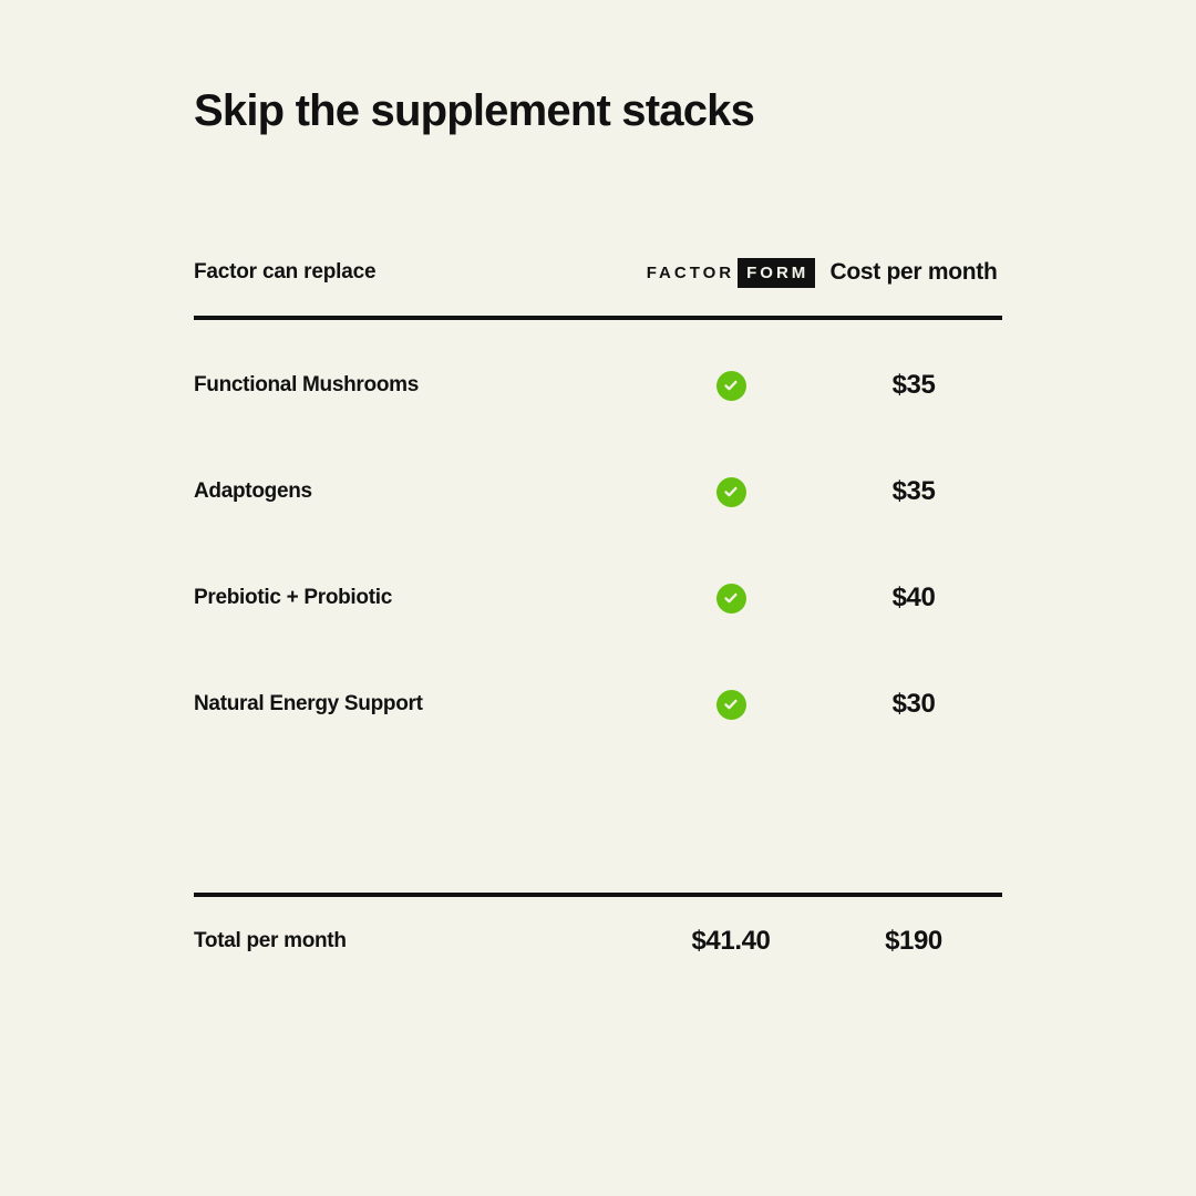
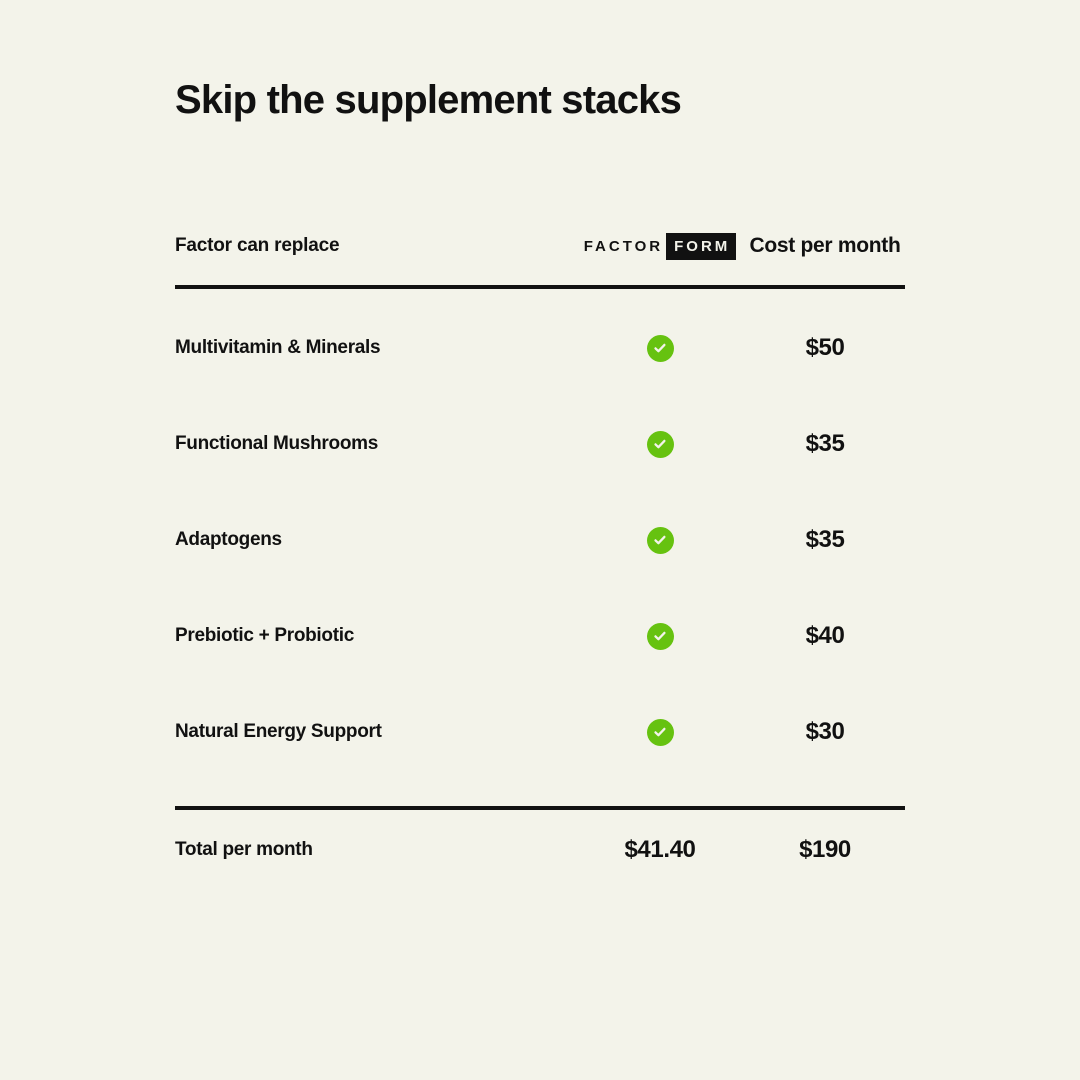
  Skip the supplement stacks
  Factor can replace
  FACTOR
  FORM
  Cost per month
+ Multivitamin & Minerals
+ $50
  Functional Mushrooms
  $35
  Adaptogens
  $35
  Prebiotic + Probiotic
  $40
  Natural Energy Support
  $30
  Total per month
  $41.40
  $190
